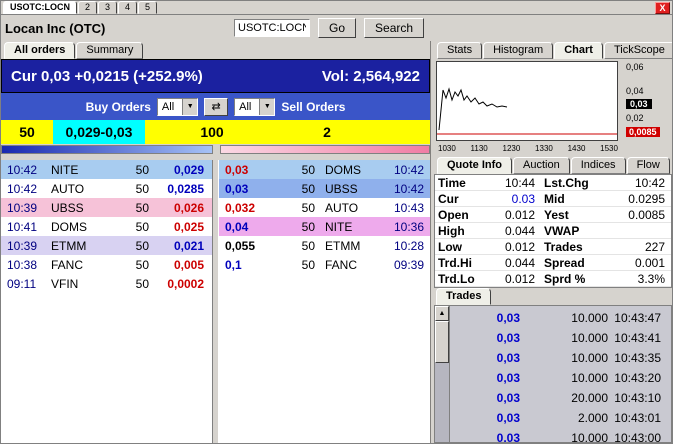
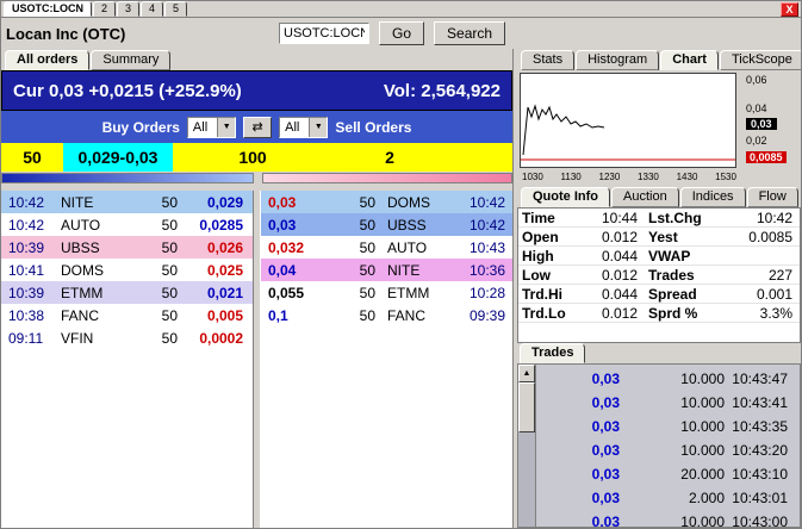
  USOTC:LOCN
  2
  3
  4
  5
  X
  Locan Inc (OTC)
  USOTC:LOC
  Go
  Search
  All orders
  Summary
  Cur 0,03 +0,0215 (+252.9%)
  Vol: 2,564,922
  Buy Orders
  All
  ⇄
  All
  Sell Orders
  50
  0,029-0,03
  100
  2
  10:42
  NITE
  50
  0,029
  10:42
  AUTO
  50
  0,0285
  10:39
  UBSS
  50
  0,026
  10:41
  DOMS
  50
  0,025
  10:39
  ETMM
  50
  0,021
  10:38
  FANC
  50
  0,005
  09:11
  VFIN
  50
  0,0002
  0,03
  50
  DOMS
  10:42
  0,03
  50
  UBSS
  10:42
  0,032
  50
  AUTO
  10:43
  0,04
  50
  NITE
  10:36
  0,055
  50
  ETMM
  10:28
  0,1
  50
  FANC
  09:39
  Stats
  Histogram
  Chart
  TickScope
  1030
  1130
  1230
  1330
  1430
  1530
  0,06
  0,04
  0,03
  0,02
  0,0085
  Quote Info
  Auction
  Indices
  Flow
  Time
  10:44
  Lst.Chg
  10:42
- Cur
- 0.03
- Mid
- 0.0295
  Open
  0.012
  Yest
  0.0085
  High
  0.044
  VWAP
  Low
  0.012
  Trades
  227
  Trd.Hi
  0.044
  Spread
  0.001
  Trd.Lo
  0.012
  Sprd %
  3.3%
  Trades
  0,03
  10.000
  10:43:47
  0,03
  10.000
  10:43:41
  0,03
  10.000
  10:43:35
  0,03
  10.000
  10:43:20
  0,03
  20.000
  10:43:10
  0,03
  2.000
  10:43:01
  0,03
  10.000
  10:43:00
